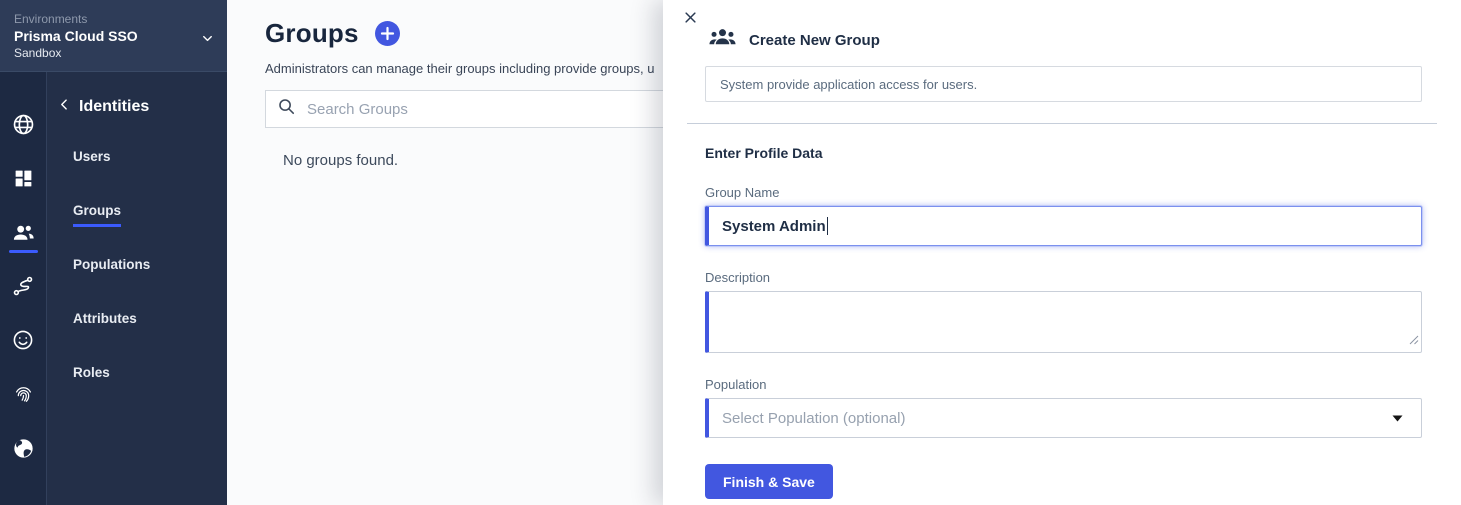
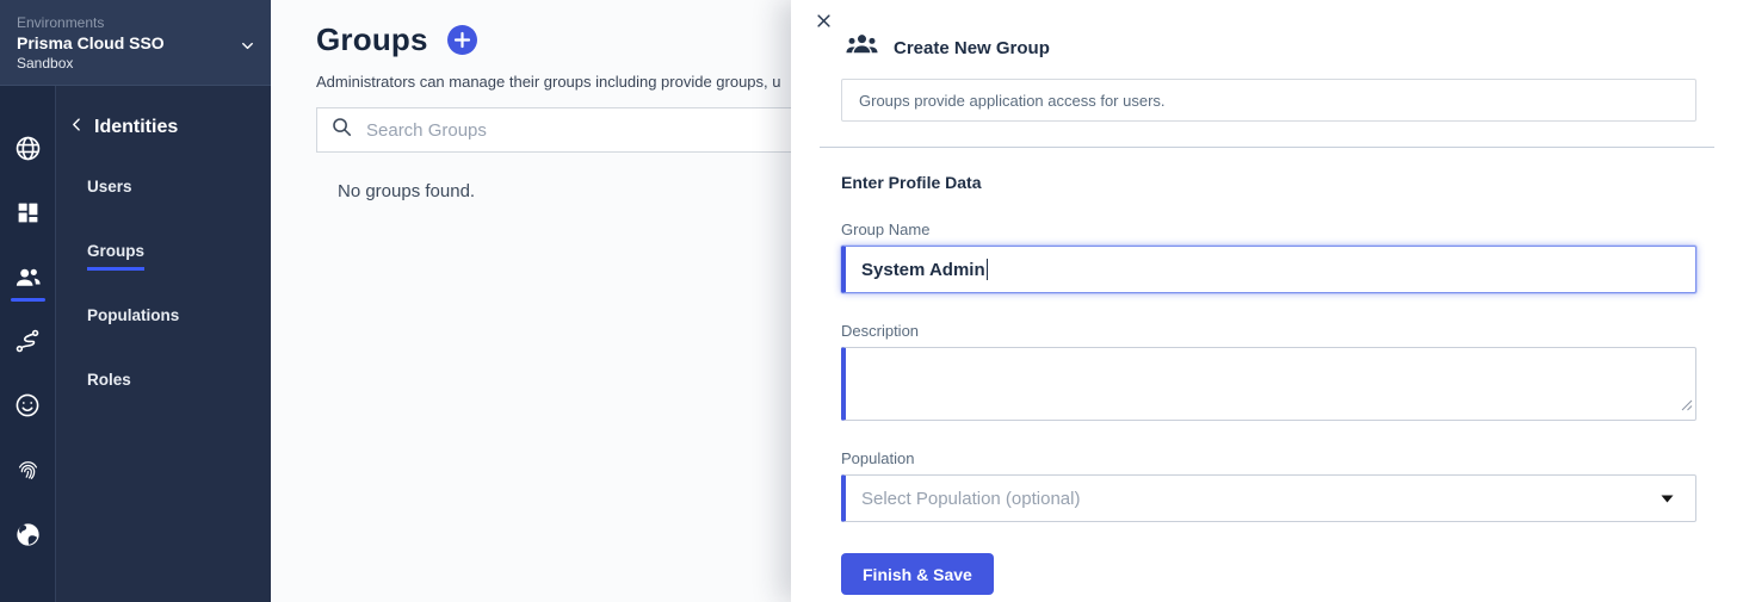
  Environments
  Prisma Cloud SSO
  Sandbox
  Identities
  Users
  Groups
  Populations
- Attributes
  Roles
  Groups
  Administrators can manage their groups including provide groups, u
  Search Groups
  No groups found.
  Create New Group
- System provide application access for users.
+ Groups provide application access for users.
  Enter Profile Data
  Group Name
  System Admin
  Description
  Population
  Select Population (optional)
  Finish & Save
